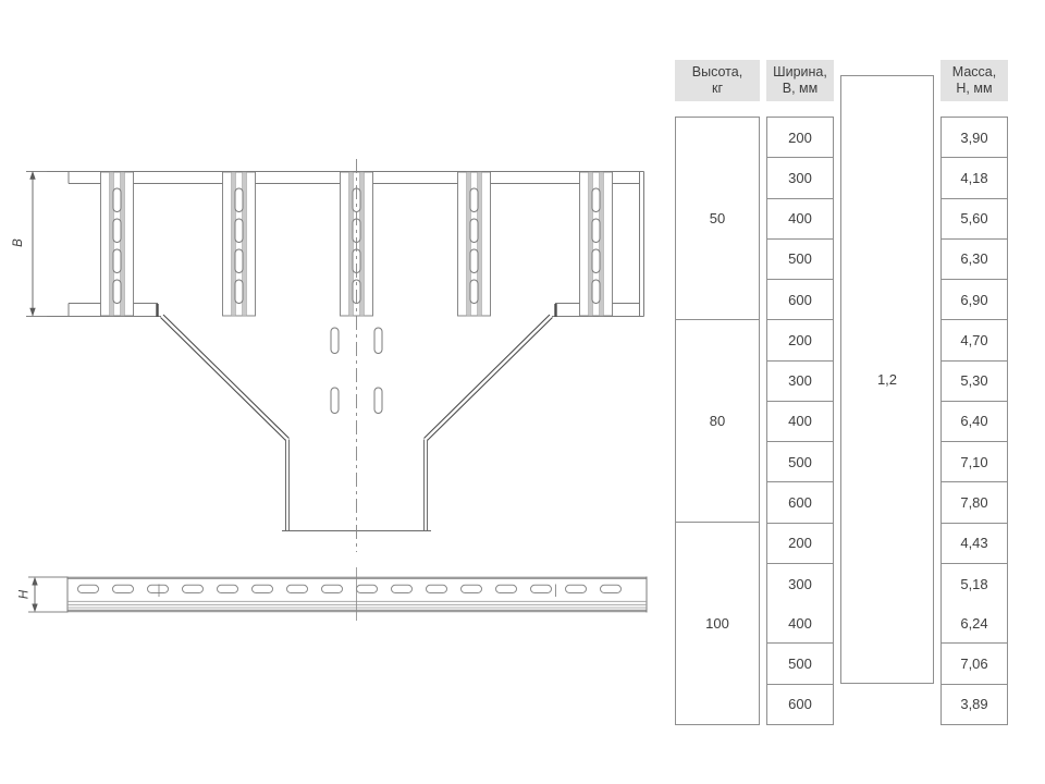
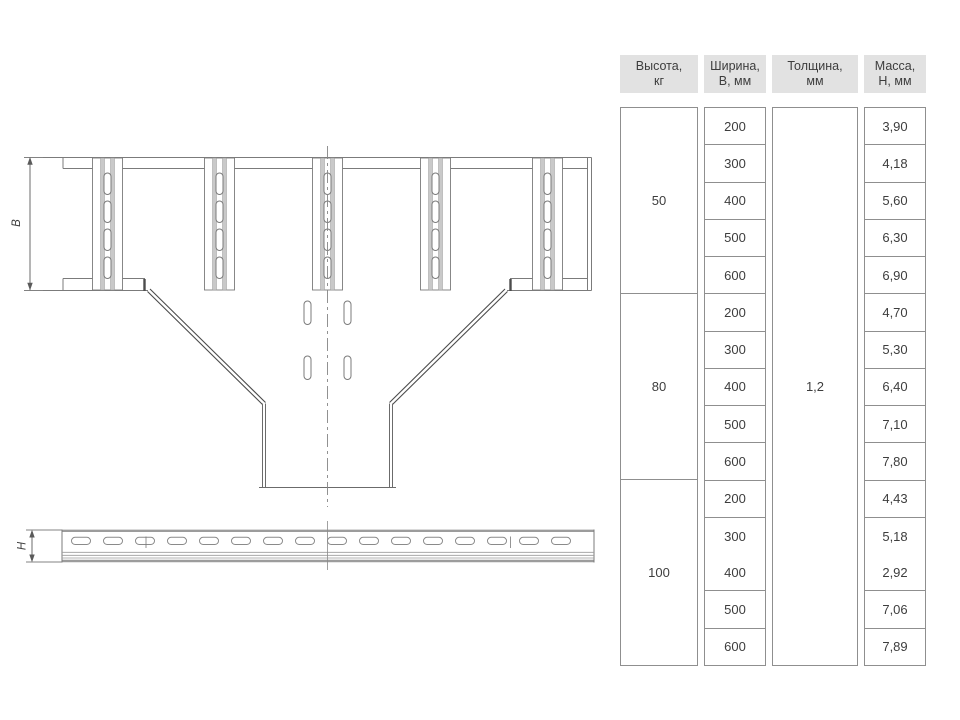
  Высота,
  кг
  50
  80
  100
  Ширина,
  В, мм
  200
  300
  400
  500
  600
  200
  300
  400
  500
  600
  200
  300
  400
  500
  600
+ Толщина,
+ мм
  1,2
  Масса,
  Н, мм
  3,90
  4,18
  5,60
  6,30
  6,90
  4,70
  5,30
  6,40
  7,10
  7,80
  4,43
  5,18
- 6,24
+ 2,92
  7,06
- 3,89
+ 7,89
